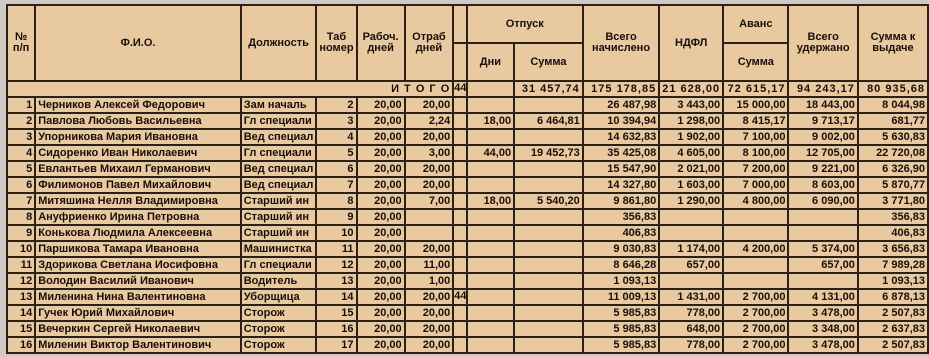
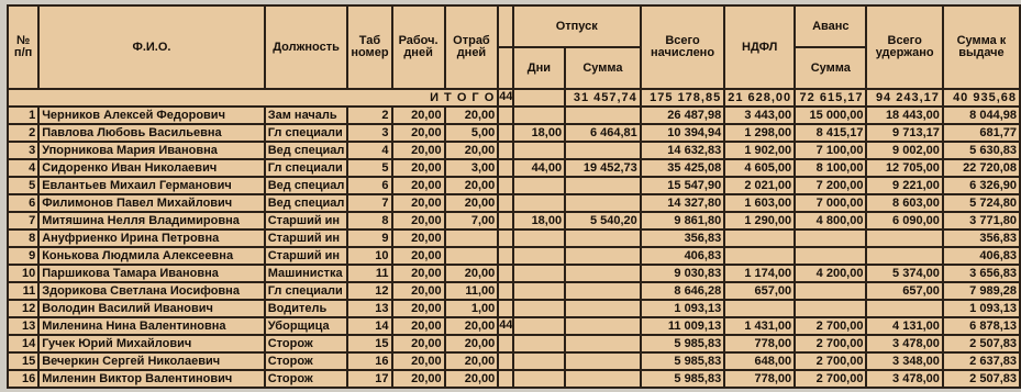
  №п/п	Ф.И.О.	Должность	Табномер	Рабоч.дней	Отрабдней		Отпуск	Всегоначислено	НДФЛ	Аванс	Всегоудержано	Сумма квыдаче
  	Дни	Сумма	Сумма
- И Т О Г О	44		31 457,74	175 178,85	21 628,00	72 615,17	94 243,17	80 935,68
+ И Т О Г О	44		31 457,74	175 178,85	21 628,00	72 615,17	94 243,17	40 935,68
  1	Черников Алексей Федорович	Зам началь	2	20,00	20,00				26 487,98	3 443,00	15 000,00	18 443,00	8 044,98
- 2	Павлова Любовь Васильевна	Гл специали	3	20,00	2,24		18,00	6 464,81	10 394,94	1 298,00	8 415,17	9 713,17	681,77
+ 2	Павлова Любовь Васильевна	Гл специали	3	20,00	5,00		18,00	6 464,81	10 394,94	1 298,00	8 415,17	9 713,17	681,77
  3	Упорникова Мария Ивановна	Вед специал	4	20,00	20,00				14 632,83	1 902,00	7 100,00	9 002,00	5 630,83
  4	Сидоренко Иван Николаевич	Гл специали	5	20,00	3,00		44,00	19 452,73	35 425,08	4 605,00	8 100,00	12 705,00	22 720,08
  5	Евлантьев Михаил Германович	Вед специал	6	20,00	20,00				15 547,90	2 021,00	7 200,00	9 221,00	6 326,90
- 6	Филимонов Павел Михайлович	Вед специал	7	20,00	20,00				14 327,80	1 603,00	7 000,00	8 603,00	5 870,77
+ 6	Филимонов Павел Михайлович	Вед специал	7	20,00	20,00				14 327,80	1 603,00	7 000,00	8 603,00	5 724,80
  7	Митяшина Нелля Владимировна	Старший ин	8	20,00	7,00		18,00	5 540,20	9 861,80	1 290,00	4 800,00	6 090,00	3 771,80
  8	Ануфриенко Ирина Петровна	Старший ин	9	20,00					356,83				356,83
  9	Конькова Людмила Алексеевна	Старший ин	10	20,00					406,83				406,83
  10	Паршикова Тамара Ивановна	Машинистка	11	20,00	20,00				9 030,83	1 174,00	4 200,00	5 374,00	3 656,83
  11	Здорикова Светлана Иосифовна	Гл специали	12	20,00	11,00				8 646,28	657,00		657,00	7 989,28
  12	Володин Василий Иванович	Водитель	13	20,00	1,00				1 093,13				1 093,13
  13	Миленина Нина Валентиновна	Уборщица	14	20,00	20,00	44			11 009,13	1 431,00	2 700,00	4 131,00	6 878,13
  14	Гучек Юрий Михайлович	Сторож	15	20,00	20,00				5 985,83	778,00	2 700,00	3 478,00	2 507,83
  15	Вечеркин Сергей Николаевич	Сторож	16	20,00	20,00				5 985,83	648,00	2 700,00	3 348,00	2 637,83
  16	Миленин Виктор Валентинович	Сторож	17	20,00	20,00				5 985,83	778,00	2 700,00	3 478,00	2 507,83
